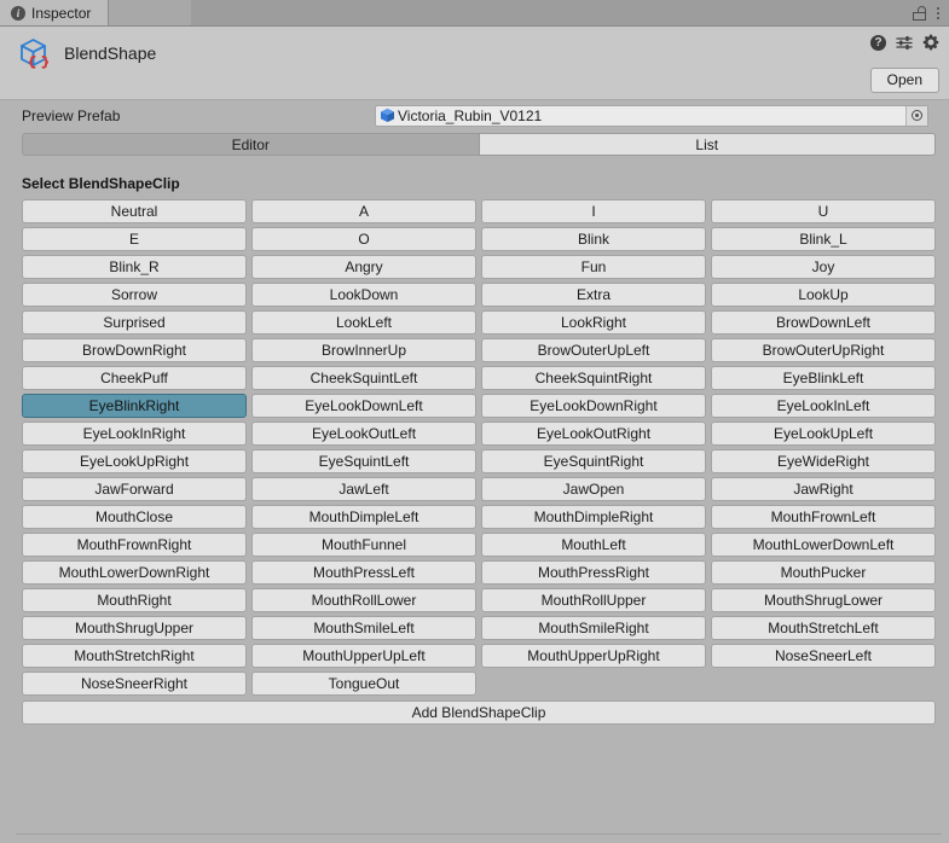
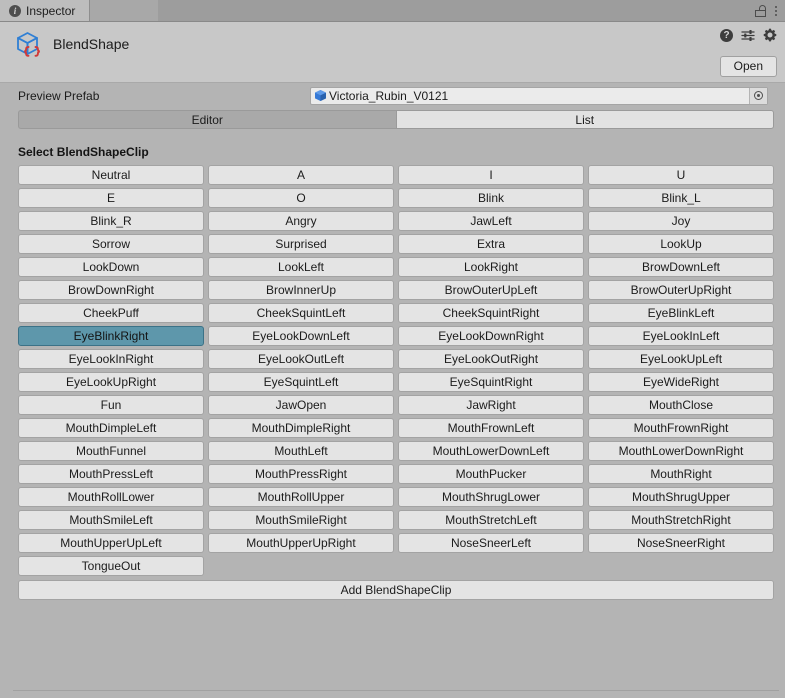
  i
  Inspector
  BlendShape
  ?
  Open
  Preview Prefab
  Victoria_Rubin_V0121
  Editor
  List
  Select BlendShapeClip
  Neutral
  A
  I
  U
  E
  O
  Blink
  Blink_L
  Blink_R
  Angry
- Fun
+ JawLeft
  Joy
  Sorrow
- LookDown
+ Surprised
  Extra
  LookUp
- Surprised
+ LookDown
  LookLeft
  LookRight
  BrowDownLeft
  BrowDownRight
  BrowInnerUp
  BrowOuterUpLeft
  BrowOuterUpRight
  CheekPuff
  CheekSquintLeft
  CheekSquintRight
  EyeBlinkLeft
  EyeBlinkRight
  EyeLookDownLeft
  EyeLookDownRight
  EyeLookInLeft
  EyeLookInRight
  EyeLookOutLeft
  EyeLookOutRight
  EyeLookUpLeft
  EyeLookUpRight
  EyeSquintLeft
  EyeSquintRight
  EyeWideRight
- JawForward
- JawLeft
+ Fun
  JawOpen
  JawRight
  MouthClose
  MouthDimpleLeft
  MouthDimpleRight
  MouthFrownLeft
  MouthFrownRight
  MouthFunnel
  MouthLeft
  MouthLowerDownLeft
  MouthLowerDownRight
  MouthPressLeft
  MouthPressRight
  MouthPucker
  MouthRight
  MouthRollLower
  MouthRollUpper
  MouthShrugLower
  MouthShrugUpper
  MouthSmileLeft
  MouthSmileRight
  MouthStretchLeft
  MouthStretchRight
  MouthUpperUpLeft
  MouthUpperUpRight
  NoseSneerLeft
  NoseSneerRight
  TongueOut
  Add BlendShapeClip
